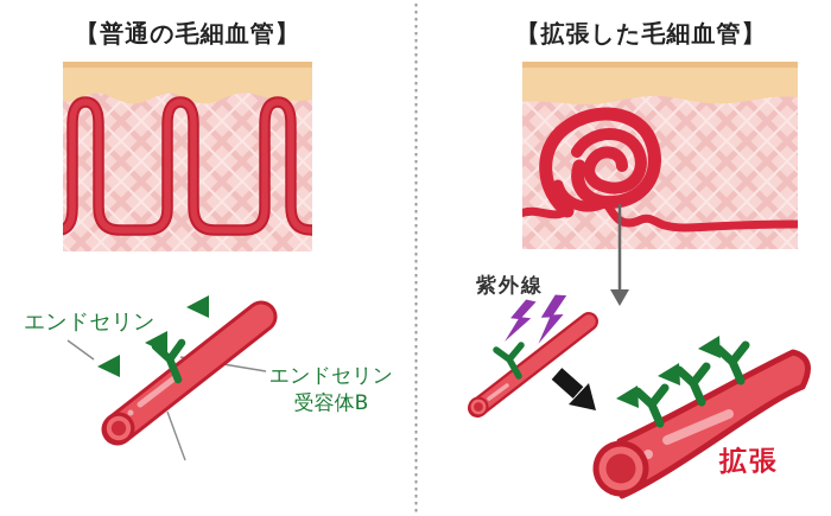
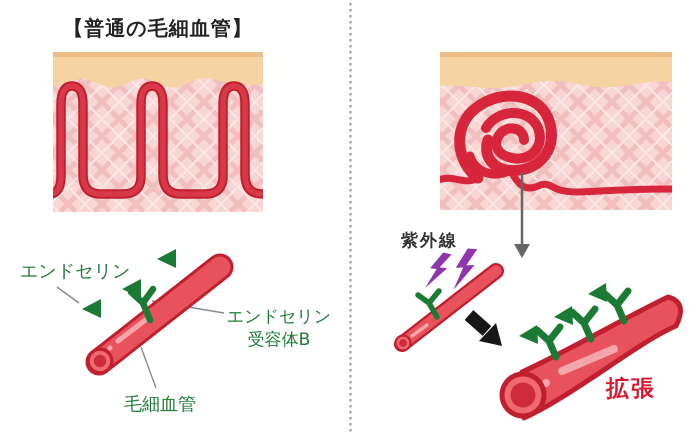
  【普通の毛細血管】
- 【拡張した毛細血管】
  エンドセリン
  エンドセリン
  受容体B
+ 毛細血管
  紫外線
  拡張
